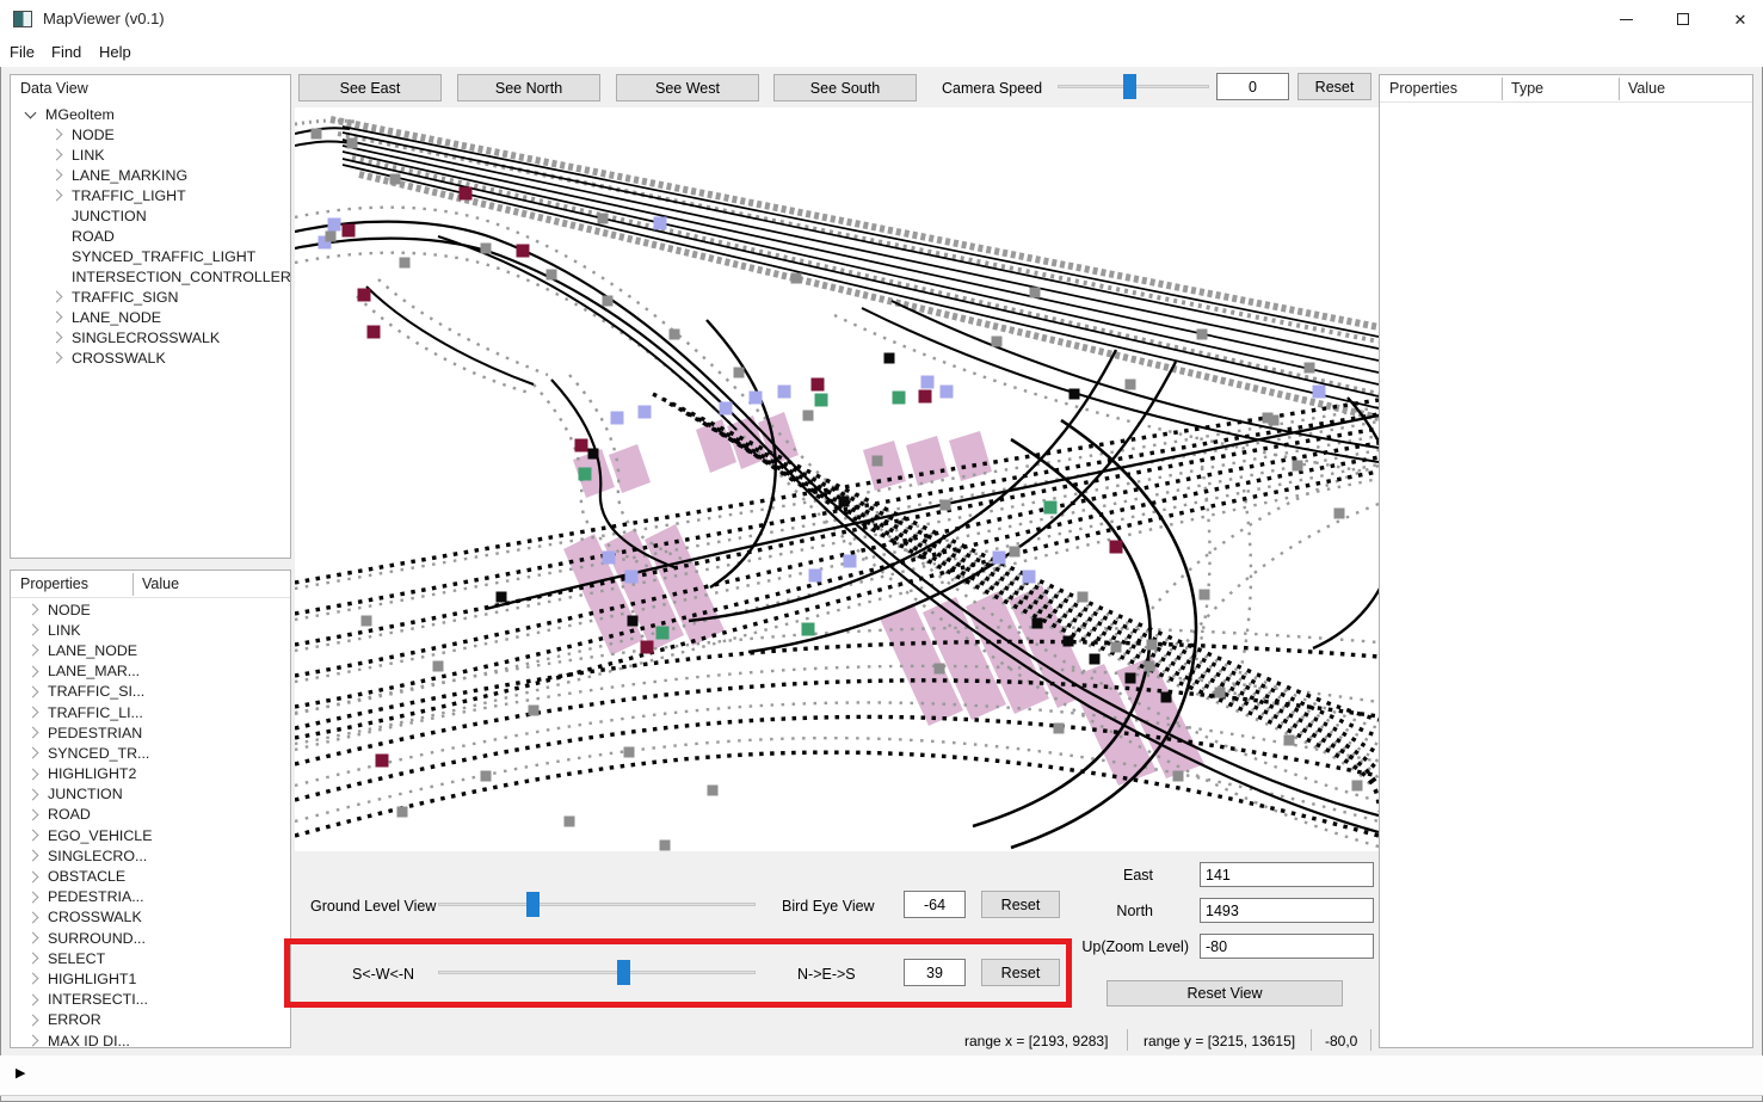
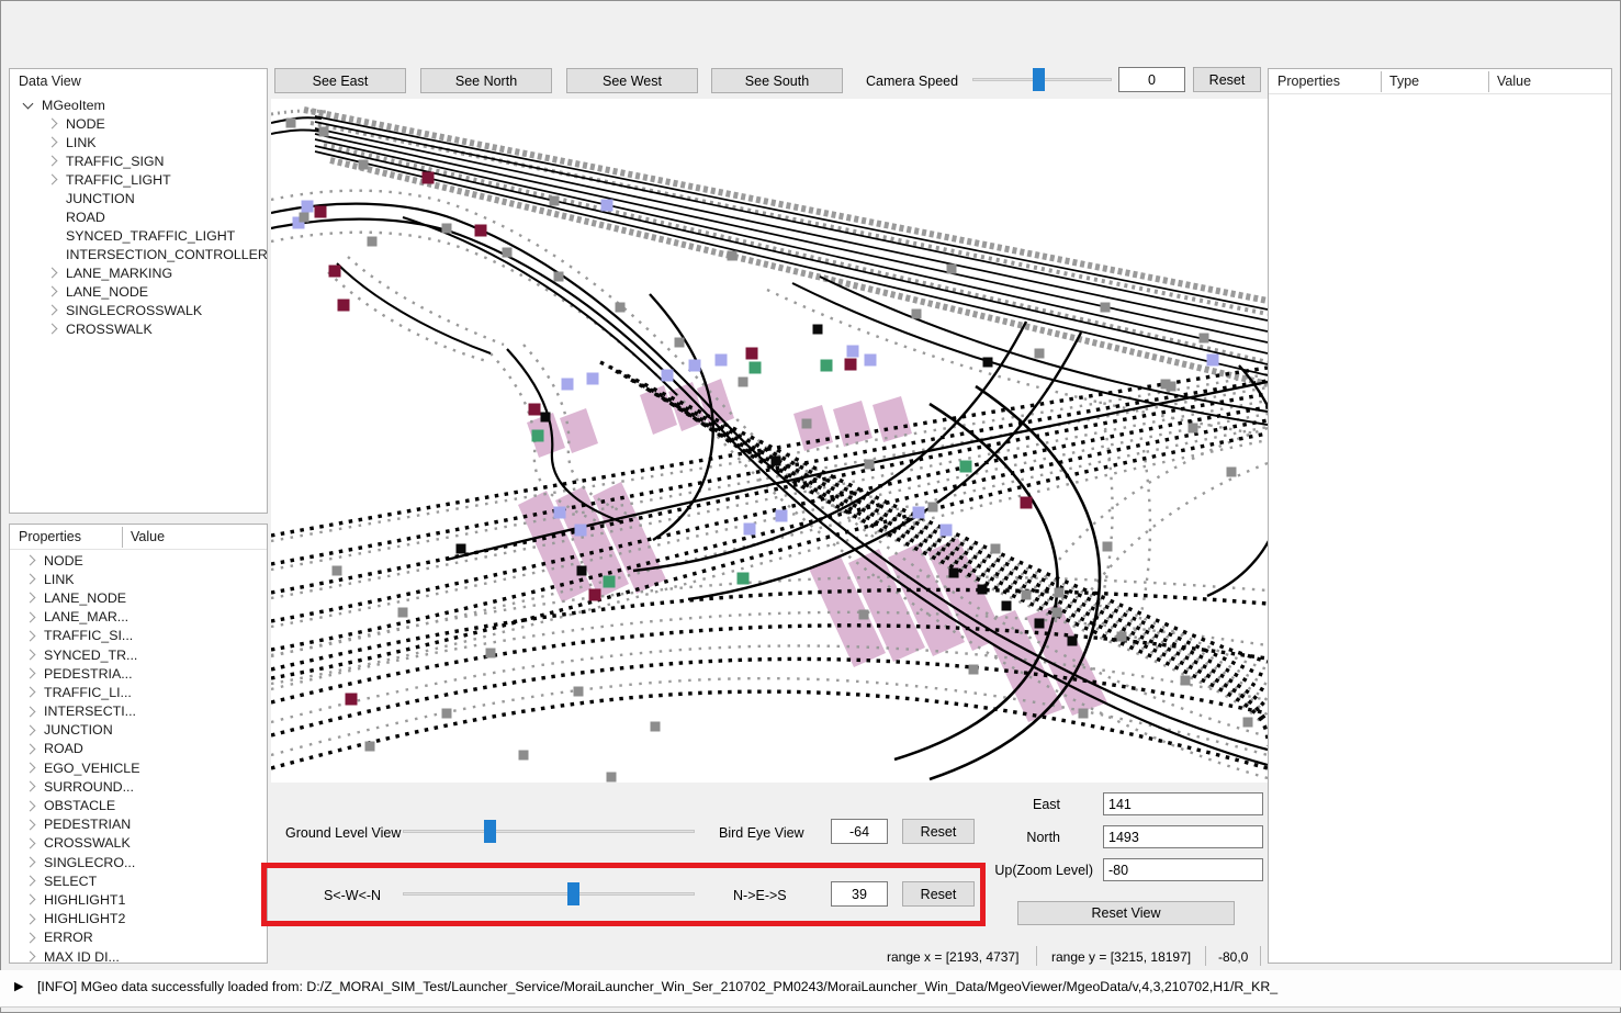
- MapViewer (v0.1)
- ✕
- File
- Find
- Help
  Data View
  MGeoItem
  NODE
  LINK
- LANE_MARKING
+ TRAFFIC_SIGN
  TRAFFIC_LIGHT
  JUNCTION
  ROAD
  SYNCED_TRAFFIC_LIGHT
  INTERSECTION_CONTROLLER
- TRAFFIC_SIGN
+ LANE_MARKING
  LANE_NODE
  SINGLECROSSWALK
  CROSSWALK
  Properties
  Value
  NODE
  LINK
  LANE_NODE
  LANE_MAR...
  TRAFFIC_SI...
- TRAFFIC_LI...
+ SYNCED_TR...
- PEDESTRIAN
+ PEDESTRIA...
- SYNCED_TR...
+ TRAFFIC_LI...
- HIGHLIGHT2
+ INTERSECTI...
  JUNCTION
  ROAD
  EGO_VEHICLE
- SINGLECRO...
+ SURROUND...
  OBSTACLE
- PEDESTRIA...
+ PEDESTRIAN
  CROSSWALK
- SURROUND...
+ SINGLECRO...
  SELECT
  HIGHLIGHT1
- INTERSECTI...
+ HIGHLIGHT2
  ERROR
  MAX ID DI...
  See East
  See North
  See West
  See South
  Camera Speed
  0
  Reset
  Ground Level View
  Bird Eye View
  -64
  Reset
  S<-W<-N
  N->E->S
  39
  Reset
  East
  141
  North
  1493
  Up(Zoom Level)
  -80
  Reset View
- range x = [2193, 9283]
+ range x = [2193, 4737]
- range y = [3215, 13615]
+ range y = [3215, 18197]
  -80,0
  Properties
  Type
  Value
  ▶
+ [INFO] MGeo data successfully loaded from: D:/Z_MORAI_SIM_Test/Launcher_Service/MoraiLauncher_Win_Ser_210702_PM0243/MoraiLauncher_Win_Data/MgeoViewer/MgeoData/v,4,3,210702,H1/R_KR_
